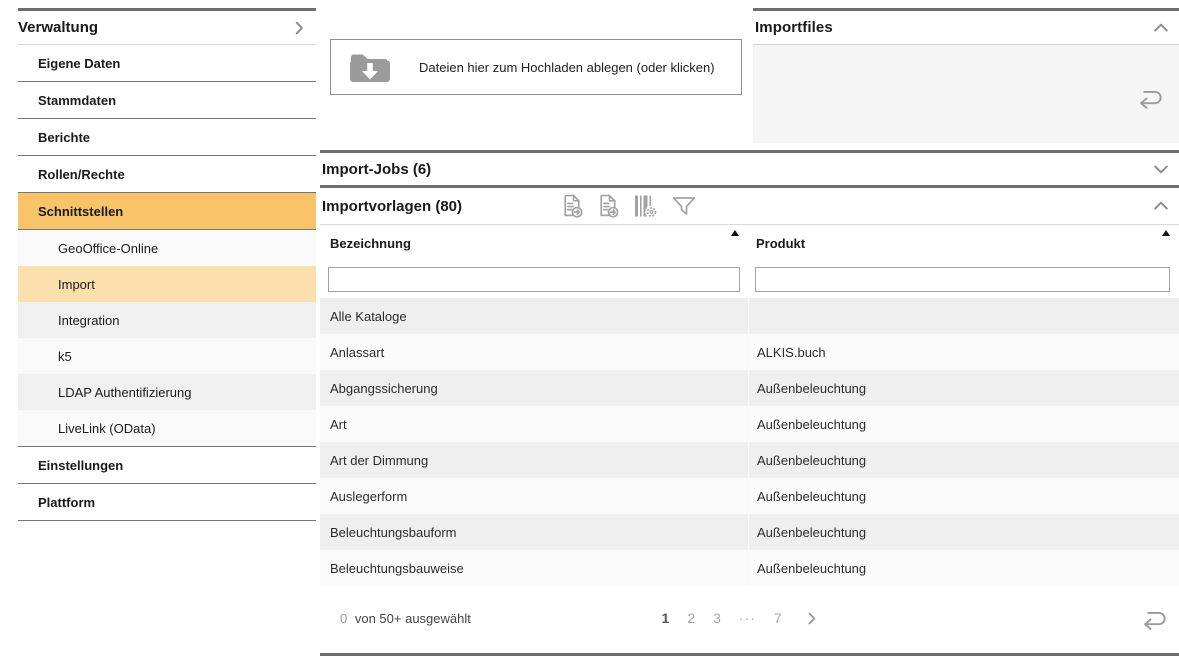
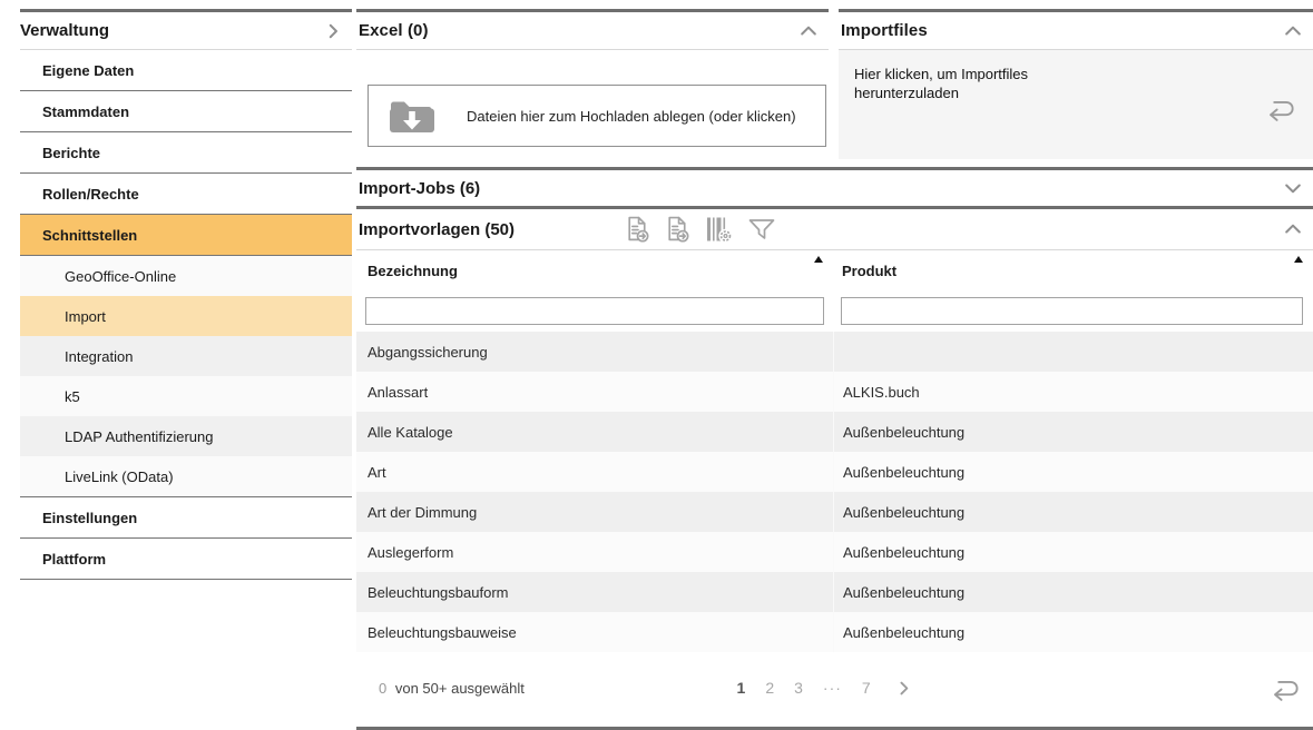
  Verwaltung
  Eigene Daten
  Stammdaten
  Berichte
  Rollen/Rechte
  Schnittstellen
  GeoOffice-Online
  Import
  Integration
  k5
  LDAP Authentifizierung
  LiveLink (OData)
  Einstellungen
  Plattform
+ Excel (0)
  Dateien hier zum Hochladen ablegen (oder klicken)
  Importfiles
+ Hier klicken, um Importfiles herunterzuladen
  Import-Jobs (6)
- Importvorlagen (80)
+ Importvorlagen (50)
  Bezeichnung
  Produkt
- Alle Kataloge
+ Abgangssicherung
  Anlassart
  ALKIS.buch
- Abgangssicherung
+ Alle Kataloge
  Außenbeleuchtung
  Art
  Außenbeleuchtung
  Art der Dimmung
  Außenbeleuchtung
  Auslegerform
  Außenbeleuchtung
  Beleuchtungsbauform
  Außenbeleuchtung
  Beleuchtungsbauweise
  Außenbeleuchtung
  0 von 50+ ausgewählt
  1
  2
  3
  ···
  7
